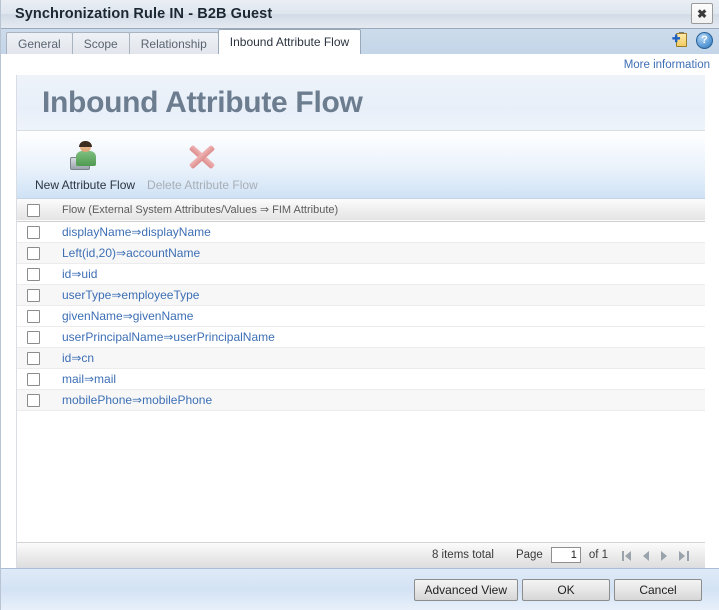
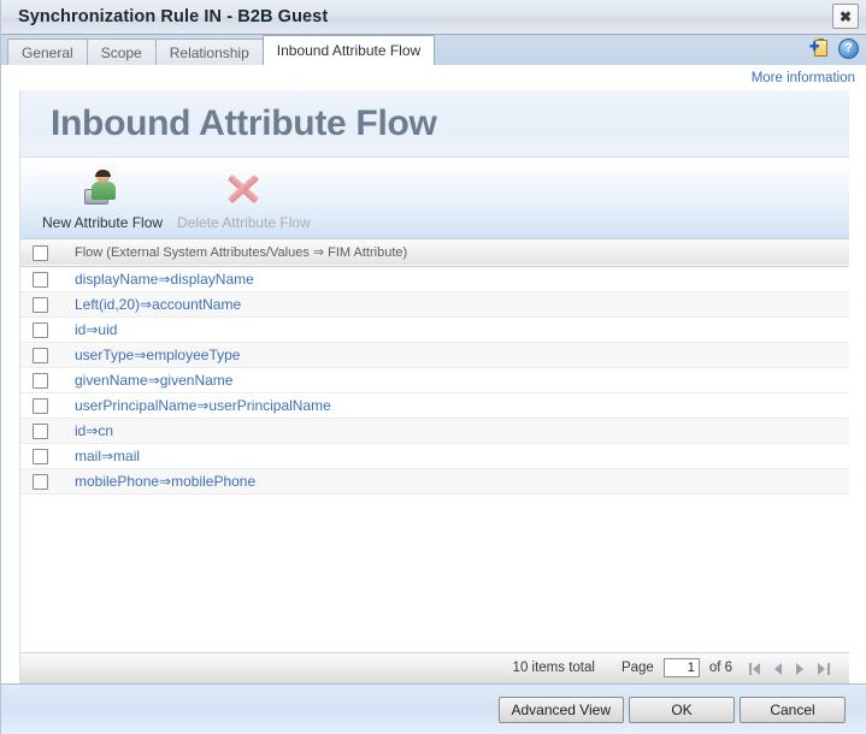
  Synchronization Rule IN - B2B Guest
  ✖
  General
  Scope
  Relationship
  Inbound Attribute Flow
  ✚
  ?
  More information
  Inbound Attribute Flow
  New Attribute Flow
  Delete Attribute Flow
  	Flow (External System Attributes/Values ⇒ FIM Attribute)
  	displayName⇒displayName
  	Left(id,20)⇒accountName
  	id⇒uid
  	userType⇒employeeType
  	givenName⇒givenName
  	userPrincipalName⇒userPrincipalName
  	id⇒cn
  	mail⇒mail
  	mobilePhone⇒mobilePhone
- 8 items total
+ 10 items total
  Page
  1
- of 1
+ of 6
  Advanced View
  OK
  Cancel
